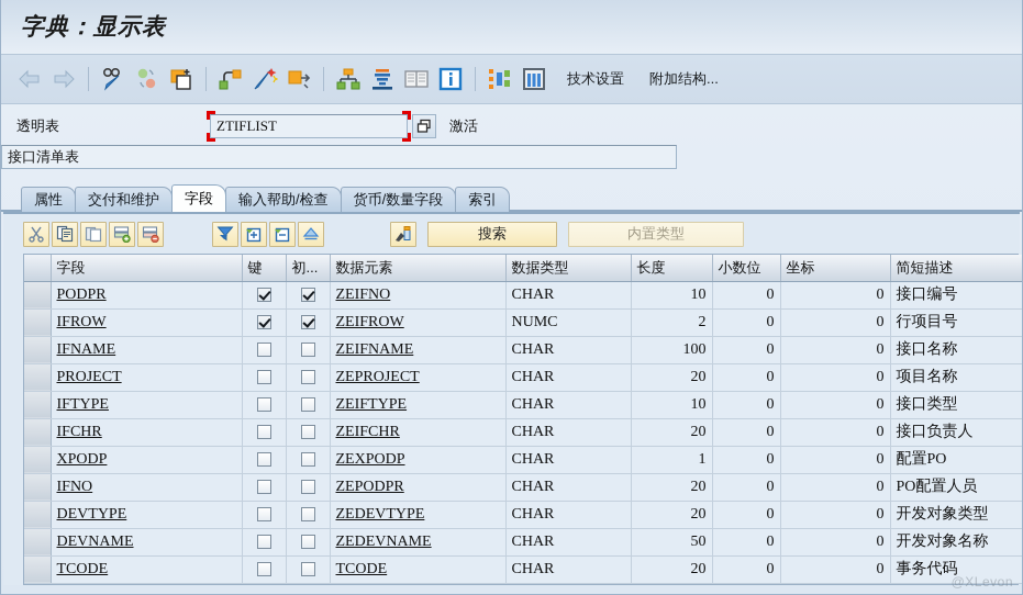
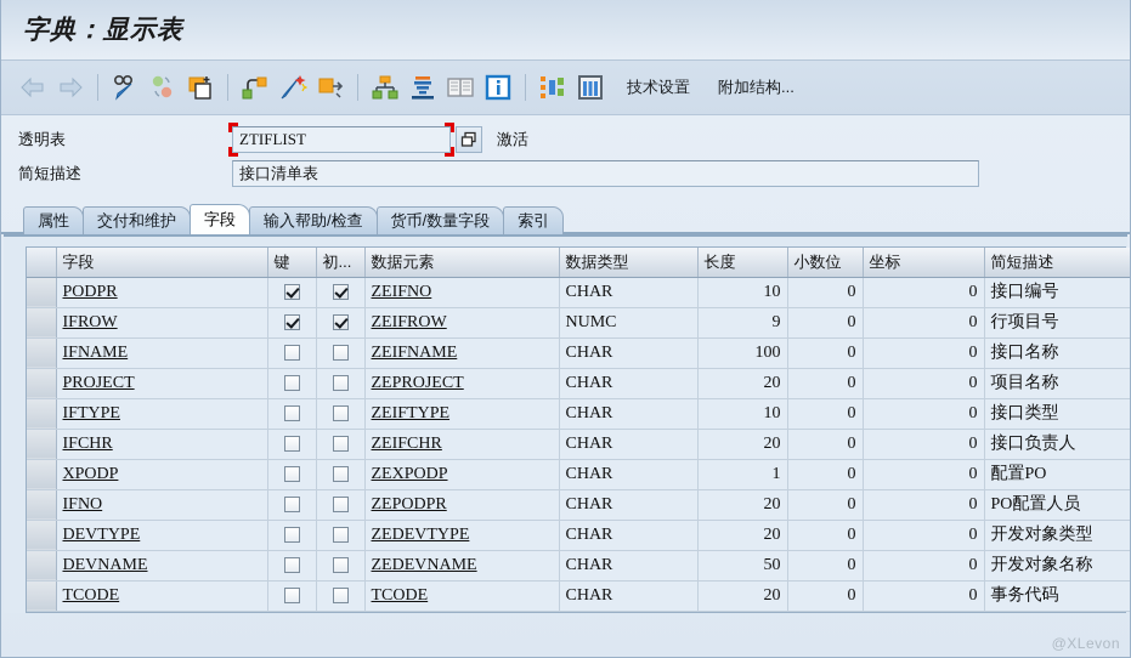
  字典：显示表
  技术设置
  附加结构...
  透明表
  ZTIFLIST
  激活
+ 简短描述
  接口清单表
  属性
  交付和维护
  字段
  输入帮助/检查
  货币/数量字段
  索引
- 搜索
- 内置类型
  	字段	键	初...	数据元素	数据类型	长度	小数位	坐标	简短描述
  	PODPR			ZEIFNO	CHAR	10	0	0	接口编号
- 	IFROW			ZEIFROW	NUMC	2	0	0	行项目号
+ 	IFROW			ZEIFROW	NUMC	9	0	0	行项目号
  	IFNAME			ZEIFNAME	CHAR	100	0	0	接口名称
  	PROJECT			ZEPROJECT	CHAR	20	0	0	项目名称
  	IFTYPE			ZEIFTYPE	CHAR	10	0	0	接口类型
  	IFCHR			ZEIFCHR	CHAR	20	0	0	接口负责人
  	XPODP			ZEXPODP	CHAR	1	0	0	配置PO
  	IFNO			ZEPODPR	CHAR	20	0	0	PO配置人员
  	DEVTYPE			ZEDEVTYPE	CHAR	20	0	0	开发对象类型
  	DEVNAME			ZEDEVNAME	CHAR	50	0	0	开发对象名称
  	TCODE			TCODE	CHAR	20	0	0	事务代码
  @XLevon
